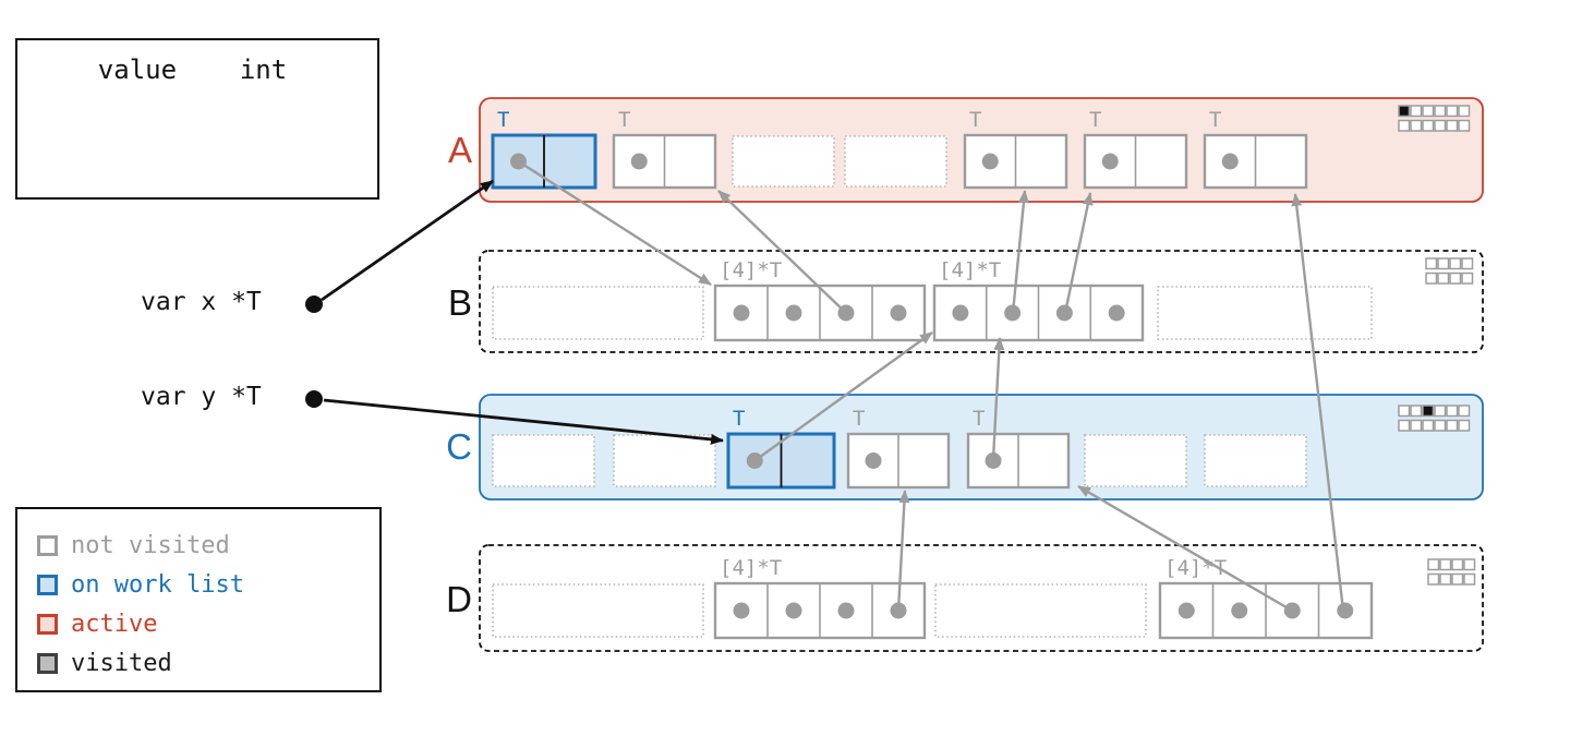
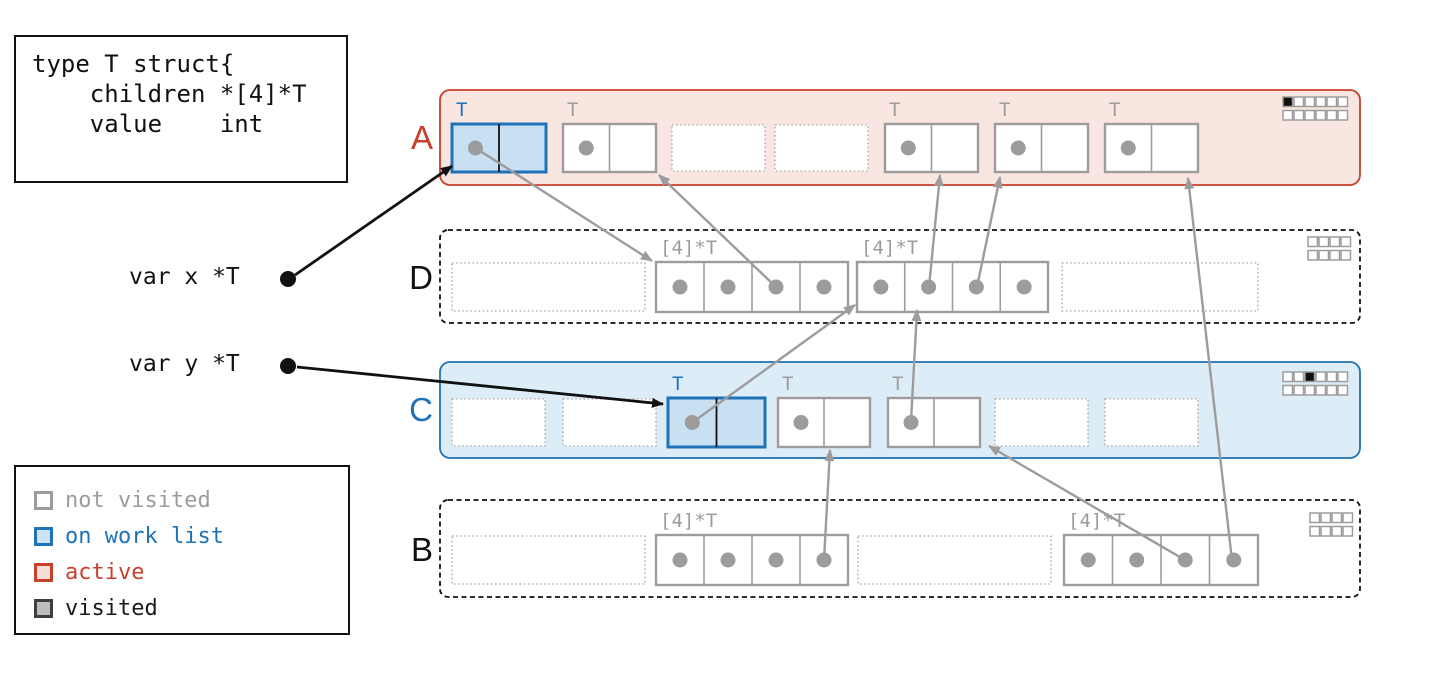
+ type T struct{
+ children *[4]*T
  value int
  var x *T
  var y *T
  not visited
  on work list
  active
  visited
  A
  T
  T
  T
  T
  T
- B
+ D
  [4]*T
  [4]*T
  C
  T
  T
  T
- D
+ B
  [4]*T
  [4]*
